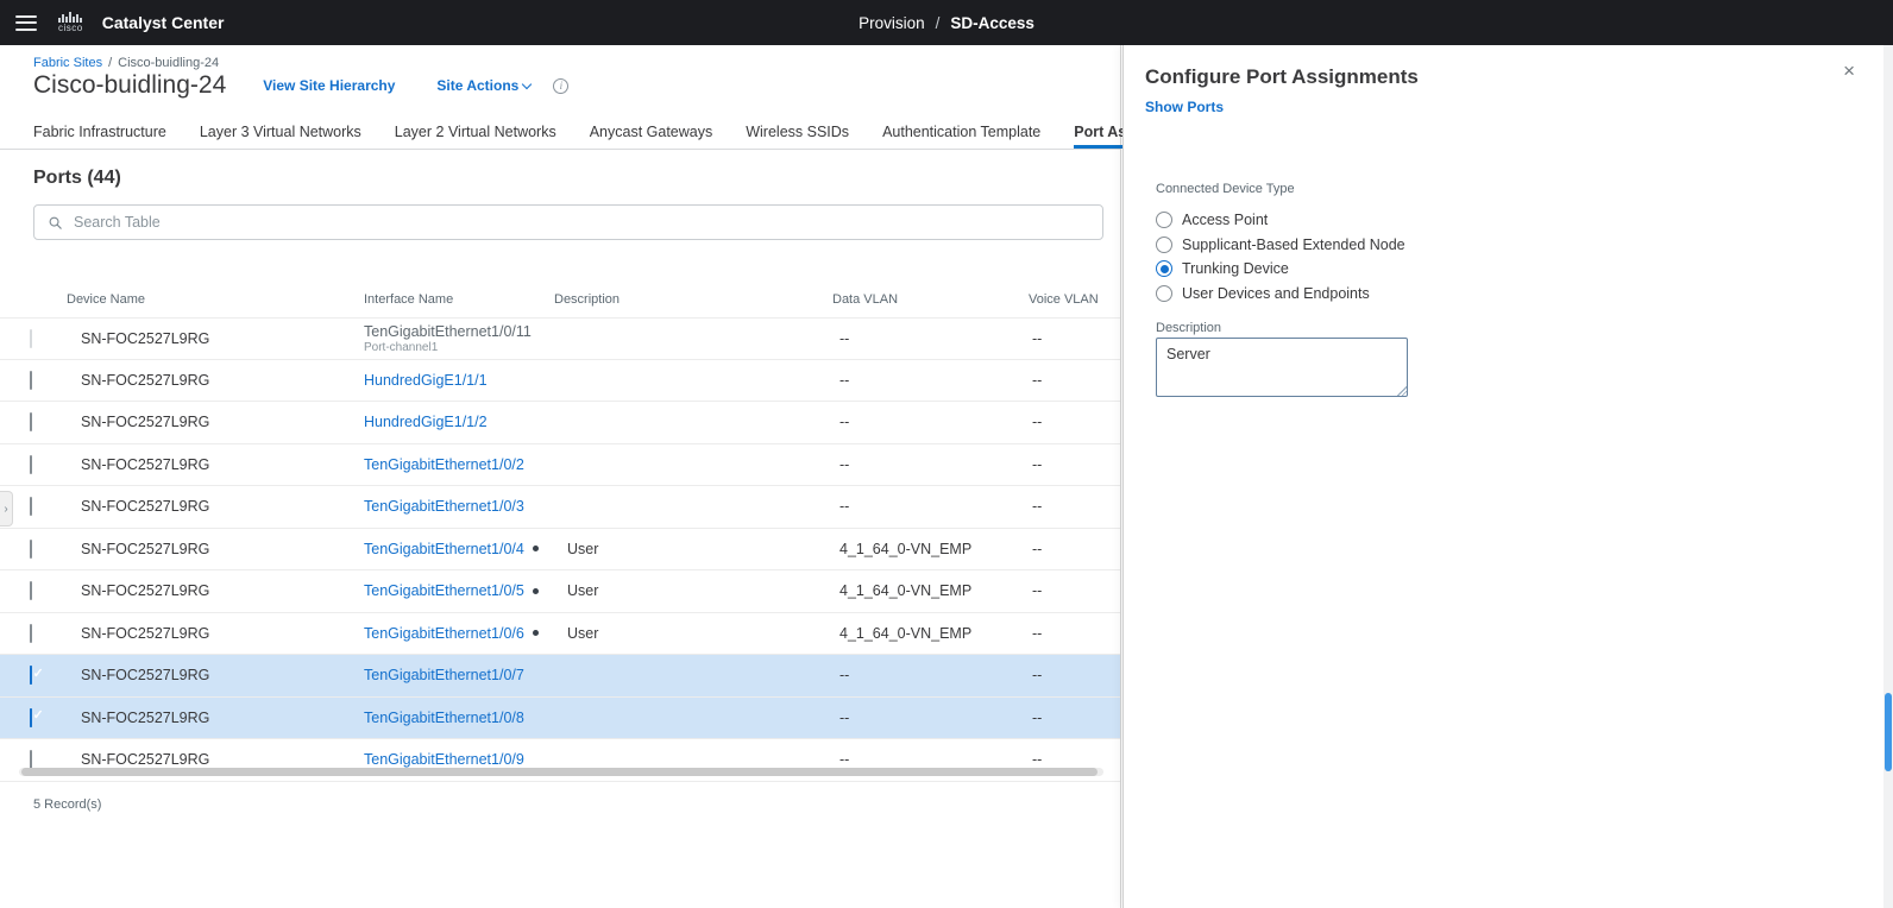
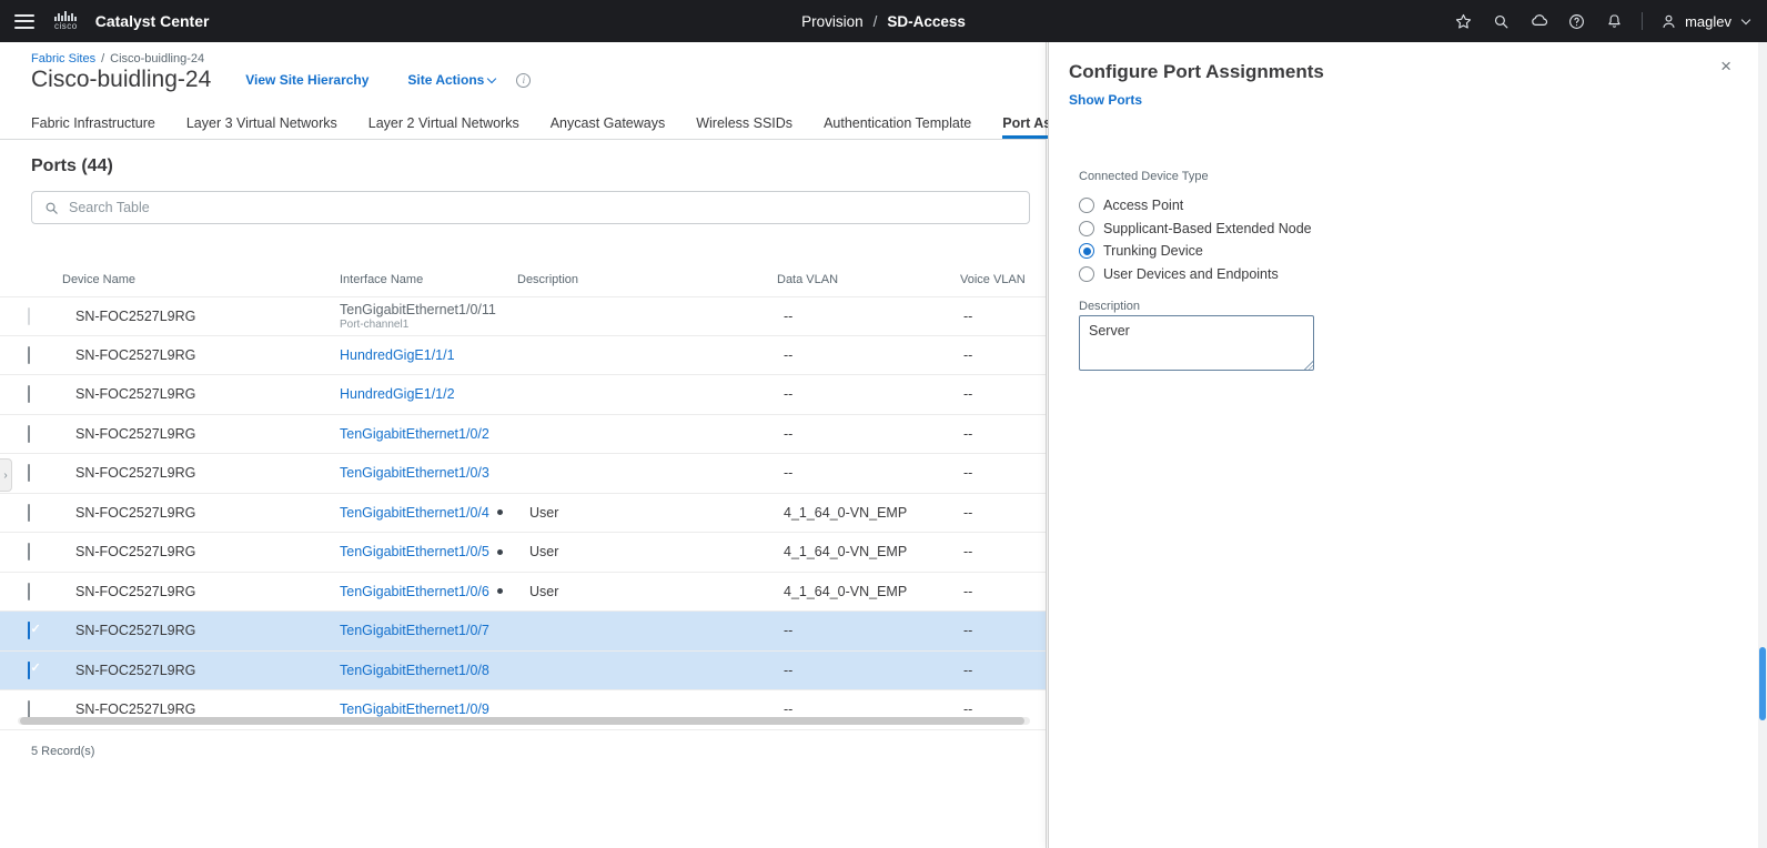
  cisco
  Catalyst Center
  Provision
  /
  SD-Access
+ maglev
  Fabric Sites
  /
  Cisco-buidling-24
  Cisco-buidling-24
  View Site Hierarchy
  Site Actions
  Fabric Infrastructure
  Layer 3 Virtual Networks
  Layer 2 Virtual Networks
  Anycast Gateways
  Wireless SSIDs
  Authentication Template
  Ports (44)
  Search Table
  Device Name
  Interface Name
  Description
  Data VLAN
  Voice VLAN
  SN-FOC2527L9RG
  TenGigabitEthernet1/0/11
  Port-channel1
  --
  --
  SN-FOC2527L9RG
  HundredGigE1/1/1
  --
  --
  SN-FOC2527L9RG
  HundredGigE1/1/2
  --
  --
  SN-FOC2527L9RG
  TenGigabitEthernet1/0/2
  --
  --
  SN-FOC2527L9RG
  TenGigabitEthernet1/0/3
  --
  --
  SN-FOC2527L9RG
  TenGigabitEthernet1/0/4
  User
  4_1_64_0-VN_EMP
  --
  SN-FOC2527L9RG
  TenGigabitEthernet1/0/5
  User
  4_1_64_0-VN_EMP
  --
  SN-FOC2527L9RG
  TenGigabitEthernet1/0/6
  User
  4_1_64_0-VN_EMP
  --
  SN-FOC2527L9RG
  TenGigabitEthernet1/0/7
  --
  --
  SN-FOC2527L9RG
  TenGigabitEthernet1/0/8
  --
  --
  SN-FOC2527L9RG
  TenGigabitEthernet1/0/9
  --
  --
  5 Record(s)
  Configure Port Assignments
  Show Ports
  Connected Device Type
  Access Point
  Supplicant-Based Extended Node
  Trunking Device
  User Devices and Endpoints
  Description
  Server
